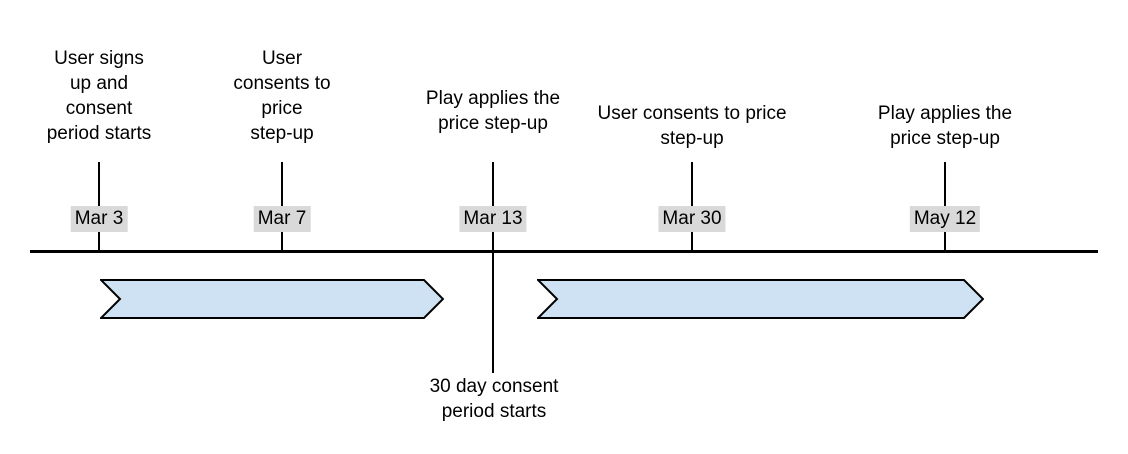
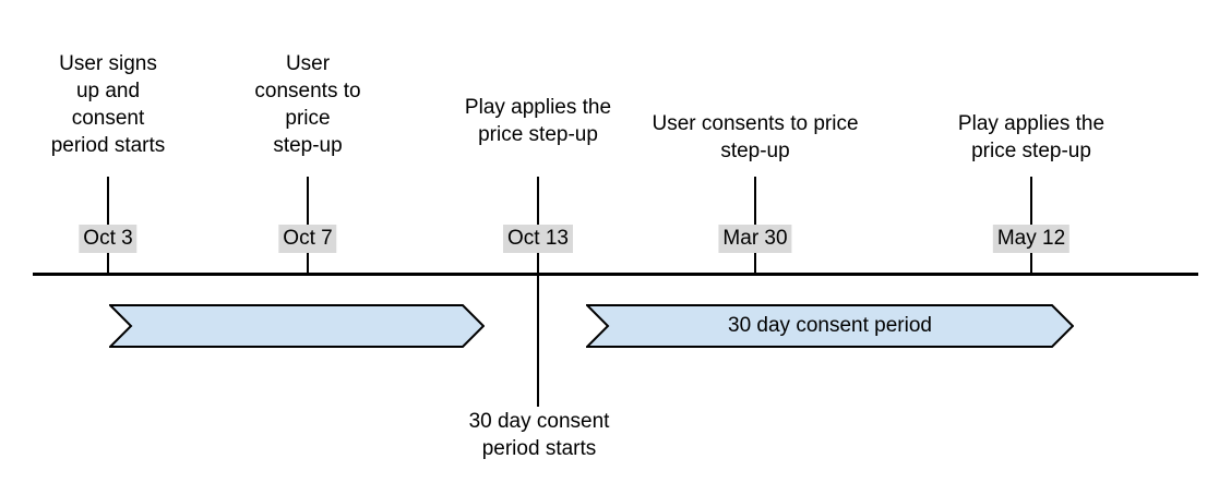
  User signs
  up and
  consent
  period starts
- Mar 3
+ Oct 3
  User
  consents to
  price
  step-up
- Mar 7
+ Oct 7
  Play applies the
  price step-up
- Mar 13
+ Oct 13
  User consents to price
  step-up
  Mar 30
  Play applies the
  price step-up
  May 12
+ 30 day consent period
  30 day consent
  period starts
